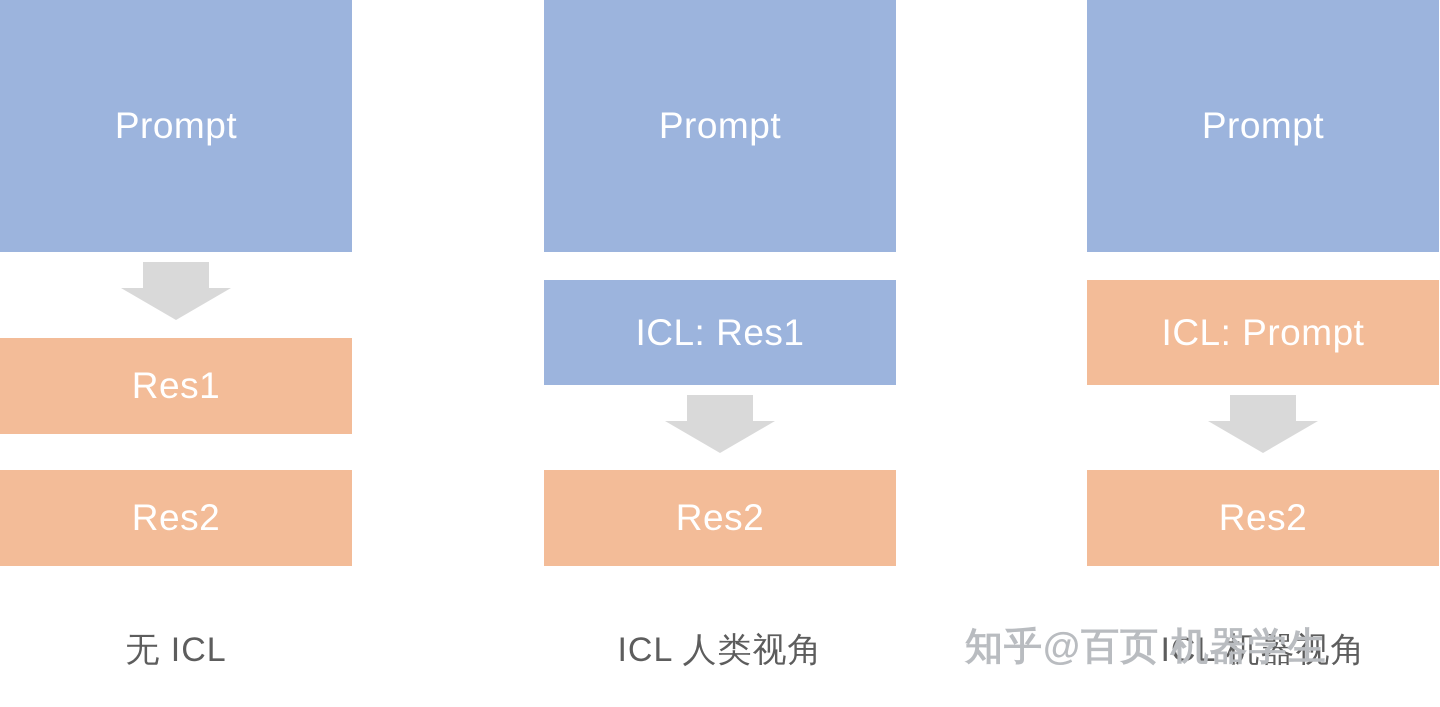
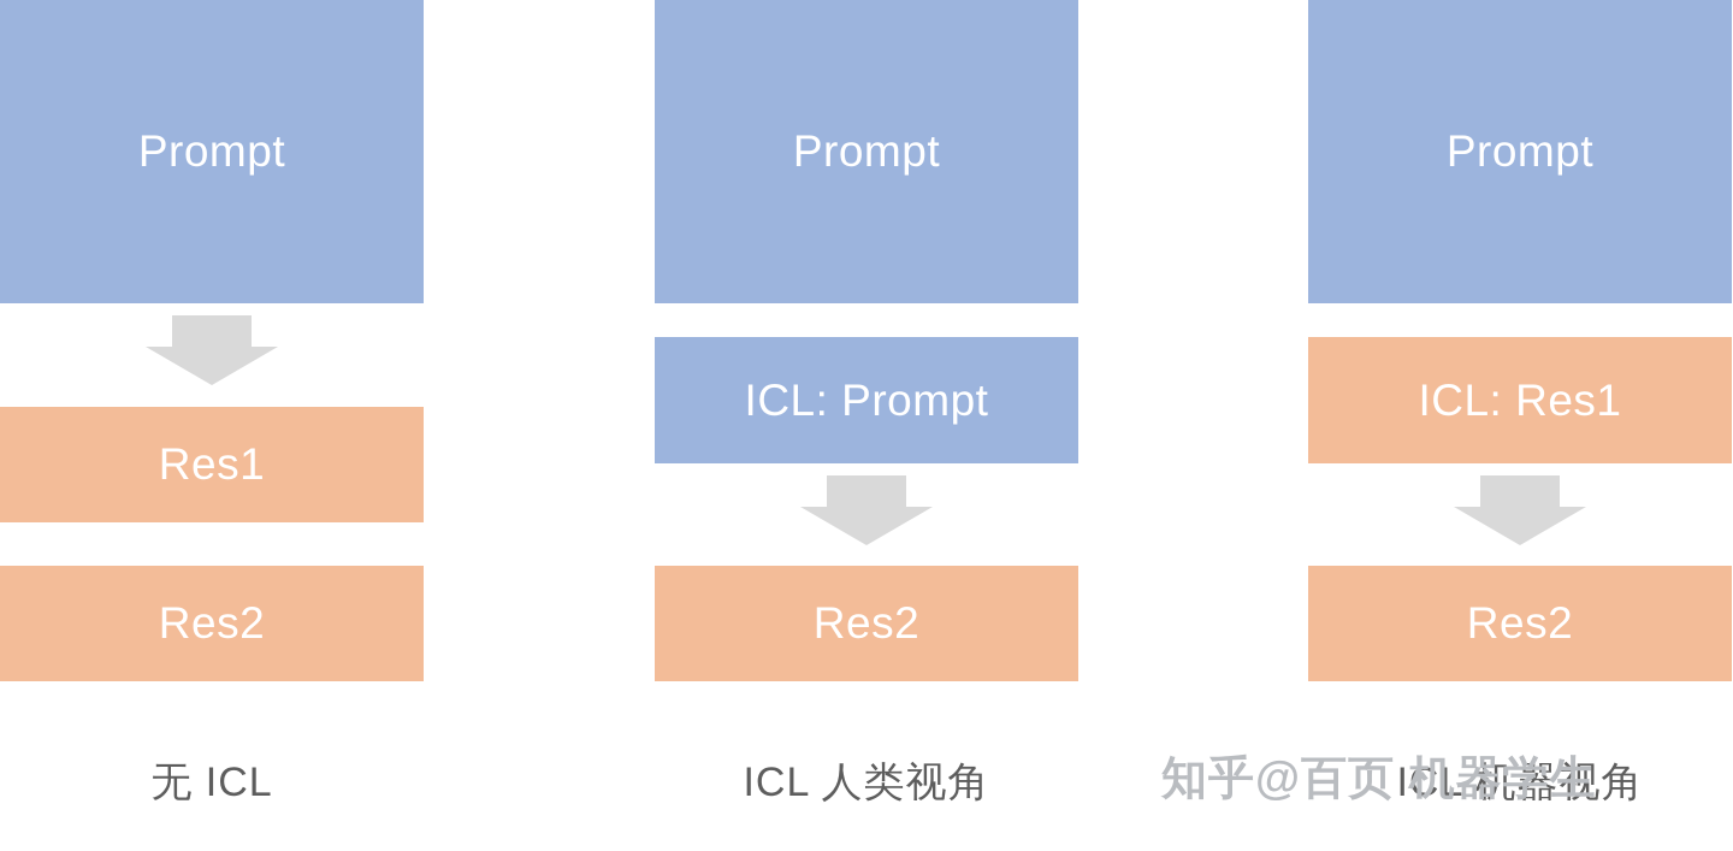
  Prompt
  Res1
  Res2
  无 ICL
  Prompt
- ICL: Res1
+ ICL: Prompt
  Res2
  ICL 人类视角
  Prompt
- ICL: Prompt
+ ICL: Res1
  Res2
  ICL 机器视角
  知乎@百页 机器学生
